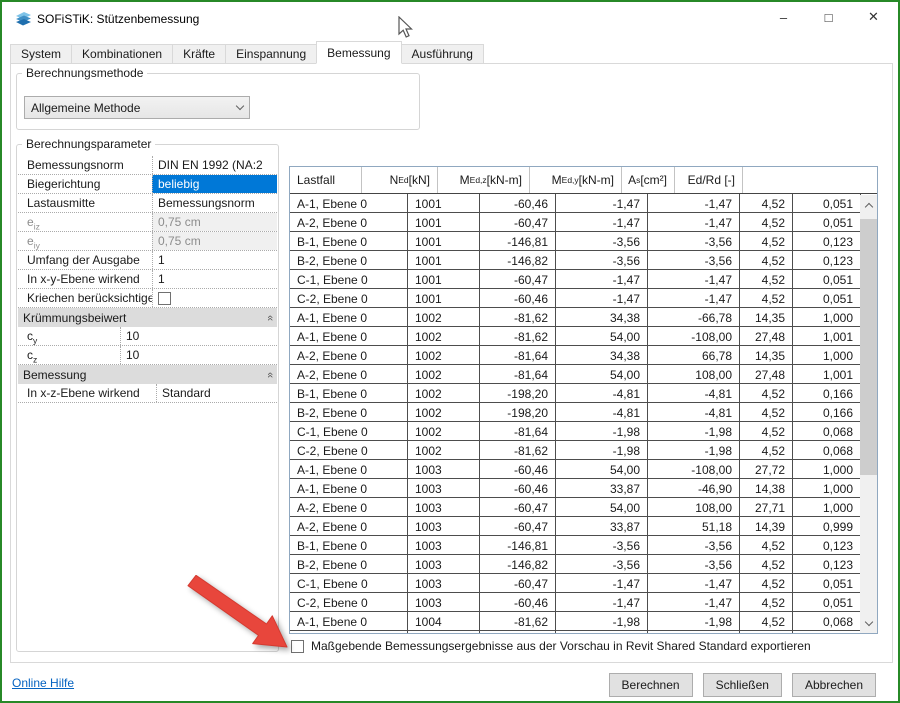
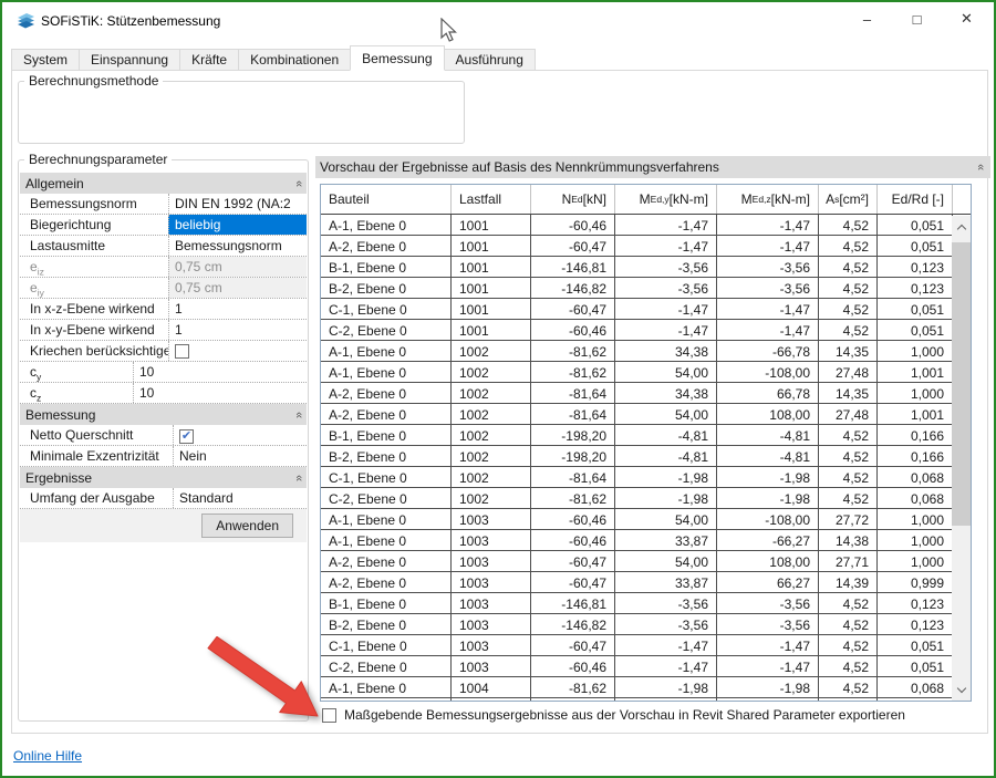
  SOFiSTiK: Stützenbemessung
  –
  □
  ✕
  System
- Kombinationen
+ Einspannung
  Kräfte
- Einspannung
+ Kombinationen
  Bemessung
  Ausführung
  Berechnungsmethode
- Allgemeine Methode
  Berechnungsparameter
+ Allgemein
  Bemessungsnorm
  DIN EN 1992 (NA:2
  Biegerichtung
  beliebig
  Lastausmitte
  Bemessungsnorm
  eiz
  0,75 cm
  eiy
  0,75 cm
- Umfang der Ausgabe
+ In x-z-Ebene wirkend
  1
  In x-y-Ebene wirkend
  1
  Kriechen berücksichtige
- Krümmungsbeiwert
  cy
  10
  cz
  10
  Bemessung
+ Netto Querschnitt
+ ✔
+ Minimale Exzentrizität
+ Nein
+ Ergebnisse
- In x-z-Ebene wirkend
+ Umfang der Ausgabe
  Standard
+ Anwenden
+ Vorschau der Ergebnisse auf Basis des Nennkrümmungsverfahrens
+ Bauteil
  Lastfall
  N
  Ed
  [kN]
  M
- Ed,z
+ Ed,y
  [kN-m]
  M
- Ed,y
+ Ed,z
  [kN-m]
  A
  s
  [cm²]
  Ed/Rd [-]
  A-1, Ebene 0
  1001
  -60,46
  -1,47
  -1,47
  4,52
  0,051
  A-2, Ebene 0
  1001
  -60,47
  -1,47
  -1,47
  4,52
  0,051
  B-1, Ebene 0
  1001
  -146,81
  -3,56
  -3,56
  4,52
  0,123
  B-2, Ebene 0
  1001
  -146,82
  -3,56
  -3,56
  4,52
  0,123
  C-1, Ebene 0
  1001
  -60,47
  -1,47
  -1,47
  4,52
  0,051
  C-2, Ebene 0
  1001
  -60,46
  -1,47
  -1,47
  4,52
  0,051
  A-1, Ebene 0
  1002
  -81,62
  34,38
  -66,78
  14,35
  1,000
  A-1, Ebene 0
  1002
  -81,62
  54,00
  -108,00
  27,48
  1,001
  A-2, Ebene 0
  1002
  -81,64
  34,38
  66,78
  14,35
  1,000
  A-2, Ebene 0
  1002
  -81,64
  54,00
  108,00
  27,48
  1,001
  B-1, Ebene 0
  1002
  -198,20
  -4,81
  -4,81
  4,52
  0,166
  B-2, Ebene 0
  1002
  -198,20
  -4,81
  -4,81
  4,52
  0,166
  C-1, Ebene 0
  1002
  -81,64
  -1,98
  -1,98
  4,52
  0,068
  C-2, Ebene 0
  1002
  -81,62
  -1,98
  -1,98
  4,52
  0,068
  A-1, Ebene 0
  1003
  -60,46
  54,00
  -108,00
  27,72
  1,000
  A-1, Ebene 0
  1003
  -60,46
  33,87
- -46,90
+ -66,27
  14,38
  1,000
  A-2, Ebene 0
  1003
  -60,47
  54,00
  108,00
  27,71
  1,000
  A-2, Ebene 0
  1003
  -60,47
  33,87
- 51,18
+ 66,27
  14,39
  0,999
  B-1, Ebene 0
  1003
  -146,81
  -3,56
  -3,56
  4,52
  0,123
  B-2, Ebene 0
  1003
  -146,82
  -3,56
  -3,56
  4,52
  0,123
  C-1, Ebene 0
  1003
  -60,47
  -1,47
  -1,47
  4,52
  0,051
  C-2, Ebene 0
  1003
  -60,46
  -1,47
  -1,47
  4,52
  0,051
  A-1, Ebene 0
  1004
  -81,62
  -1,98
  -1,98
  4,52
  0,068
- Maßgebende Bemessungsergebnisse aus der Vorschau in Revit Shared Standard exportieren
+ Maßgebende Bemessungsergebnisse aus der Vorschau in Revit Shared Parameter exportieren
  Online Hilfe
- Berechnen
- Schließen
- Abbrechen
